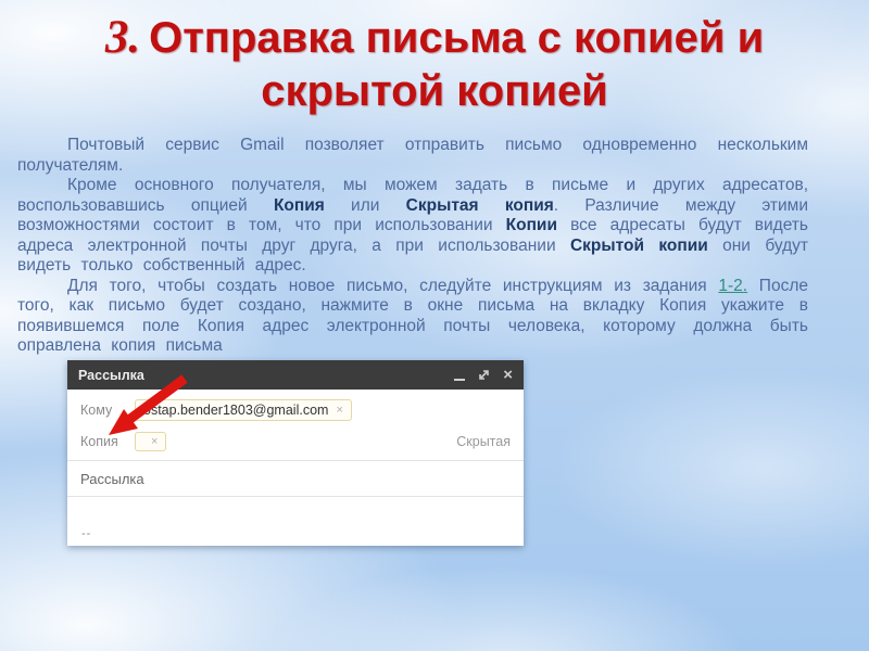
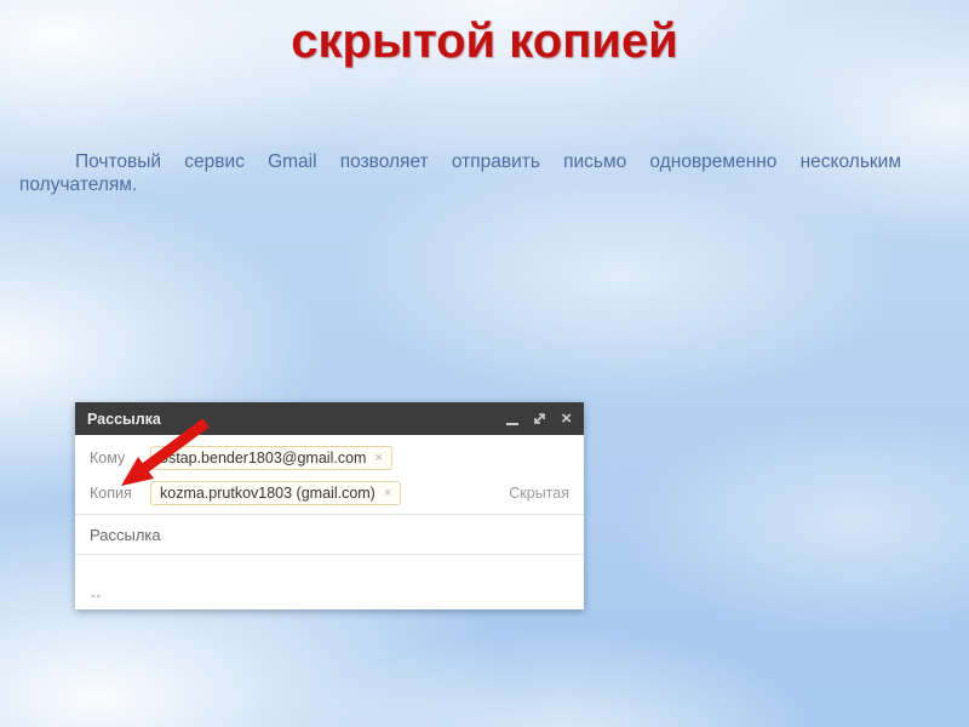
- 3. Отправка письма с копией и
  скрытой копией
  Почтовый сервис Gmail позволяет отправить письмо одновременно нескольким получателям.
- Кроме основного получателя, мы можем задать в письме и других адресатов, воспользовавшись опцией Копия или Скрытая копия. Различие между этими возможностями состоит в том, что при использовании Копии все адресаты будут видеть адреса электронной почты друг друга, а при использовании Скрытой копии они будут видеть только собственный адрес.
- Для того, чтобы создать новое письмо, следуйте инструкциям из задания 1-2. После того, как письмо будет создано, нажмите в окне письма на вкладку Копия укажите в появившемся поле Копия адрес электронной почты человека, которому должна быть оправлена копия письма
  Рассылка
  ×
  Кому
  stap.bender1803@gmail.com
  ×
  Копия
+ kozma.prutkov1803 (gmail.com)
  ×
  Скрытая
  Рассылка
  --
